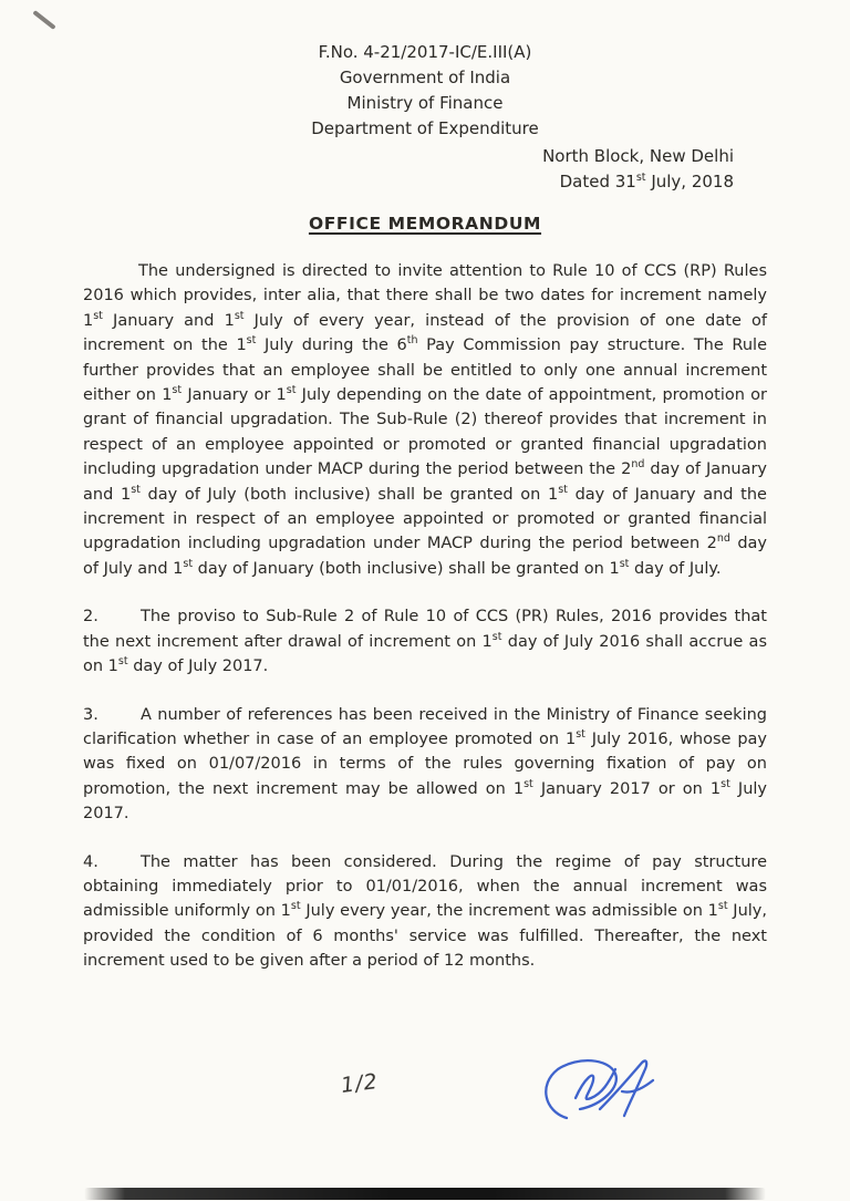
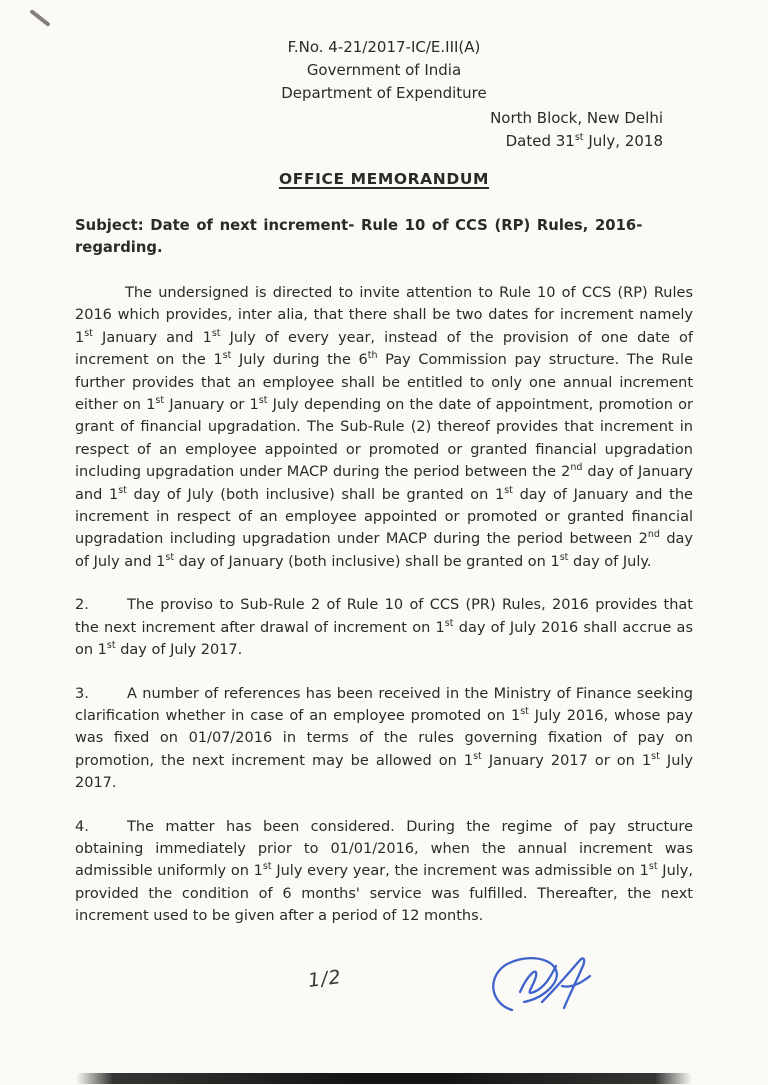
  F.No. 4-21/2017-IC/E.III(A)
  Government of India
- Ministry of Finance
  Department of Expenditure
  North Block, New Delhi
  Dated 31st July, 2018
  OFFICE MEMORANDUM
+ Subject: Date of next increment- Rule 10 of CCS (RP) Rules, 2016- regarding.
  The undersigned is directed to invite attention to Rule 10 of CCS (RP) Rules 2016 which provides, inter alia, that there shall be two dates for increment namely 1st January and 1st July of every year, instead of the provision of one date of increment on the 1st July during the 6th Pay Commission pay structure. The Rule further provides that an employee shall be entitled to only one annual increment either on 1st January or 1st July depending on the date of appointment, promotion or grant of financial upgradation. The Sub-Rule (2) thereof provides that increment in respect of an employee appointed or promoted or granted financial upgradation including upgradation under MACP during the period between the 2nd day of January and 1st day of July (both inclusive) shall be granted on 1st day of January and the increment in respect of an employee appointed or promoted or granted financial upgradation including upgradation under MACP during the period between 2nd day of July and 1st day of January (both inclusive) shall be granted on 1st day of July.
  2. The proviso to Sub-Rule 2 of Rule 10 of CCS (PR) Rules, 2016 provides that the next increment after drawal of increment on 1st day of July 2016 shall accrue as on 1st day of July 2017.
  3. A number of references has been received in the Ministry of Finance seeking clarification whether in case of an employee promoted on 1st July 2016, whose pay was fixed on 01/07/2016 in terms of the rules governing fixation of pay on promotion, the next increment may be allowed on 1st January 2017 or on 1st July 2017.
  4. The matter has been considered. During the regime of pay structure obtaining immediately prior to 01/01/2016, when the annual increment was admissible uniformly on 1st July every year, the increment was admissible on 1st July, provided the condition of 6 months' service was fulfilled. Thereafter, the next increment used to be given after a period of 12 months.
